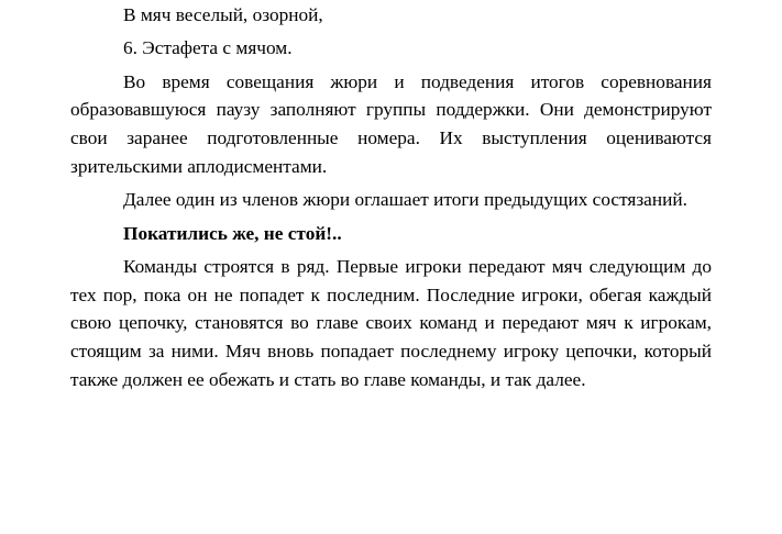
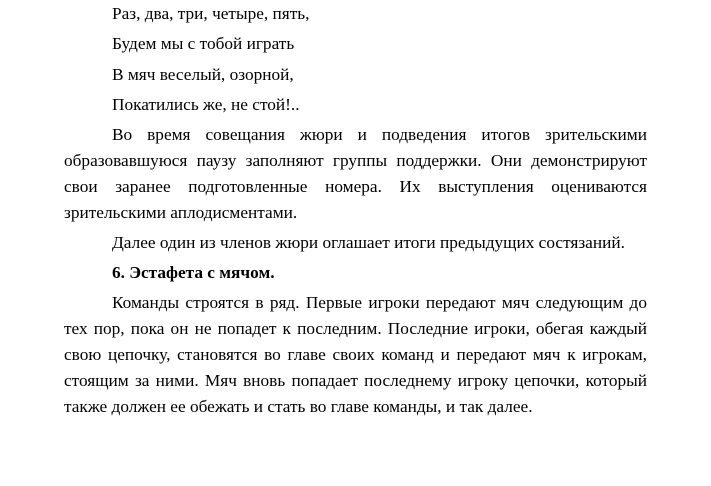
+ Раз, два, три, четыре, пять,
+ Будем мы с тобой играть
  В мяч веселый, озорной,
- 6. Эстафета с мячом.
+ Покатились же, не стой!..
- Во время совещания жюри и подведения итогов соревнования образовавшуюся паузу заполняют группы поддержки. Они демонстрируют свои заранее подготовленные номера. Их выступления оцениваются зрительскими аплодисментами.
+ Во время совещания жюри и подведения итогов зрительскими образовавшуюся паузу заполняют группы поддержки. Они демонстрируют свои заранее подготовленные номера. Их выступления оцениваются зрительскими аплодисментами.
  Далее один из членов жюри оглашает итоги предыдущих состязаний.
- Покатились же, не стой!..
+ 6. Эстафета с мячом.
  Команды строятся в ряд. Первые игроки передают мяч следующим до тех пор, пока он не попадет к последним. Последние игроки, обегая каждый свою цепочку, становятся во главе своих команд и передают мяч к игрокам, стоящим за ними. Мяч вновь попадает последнему игроку цепочки, который также должен ее обежать и стать во главе команды, и так далее.
